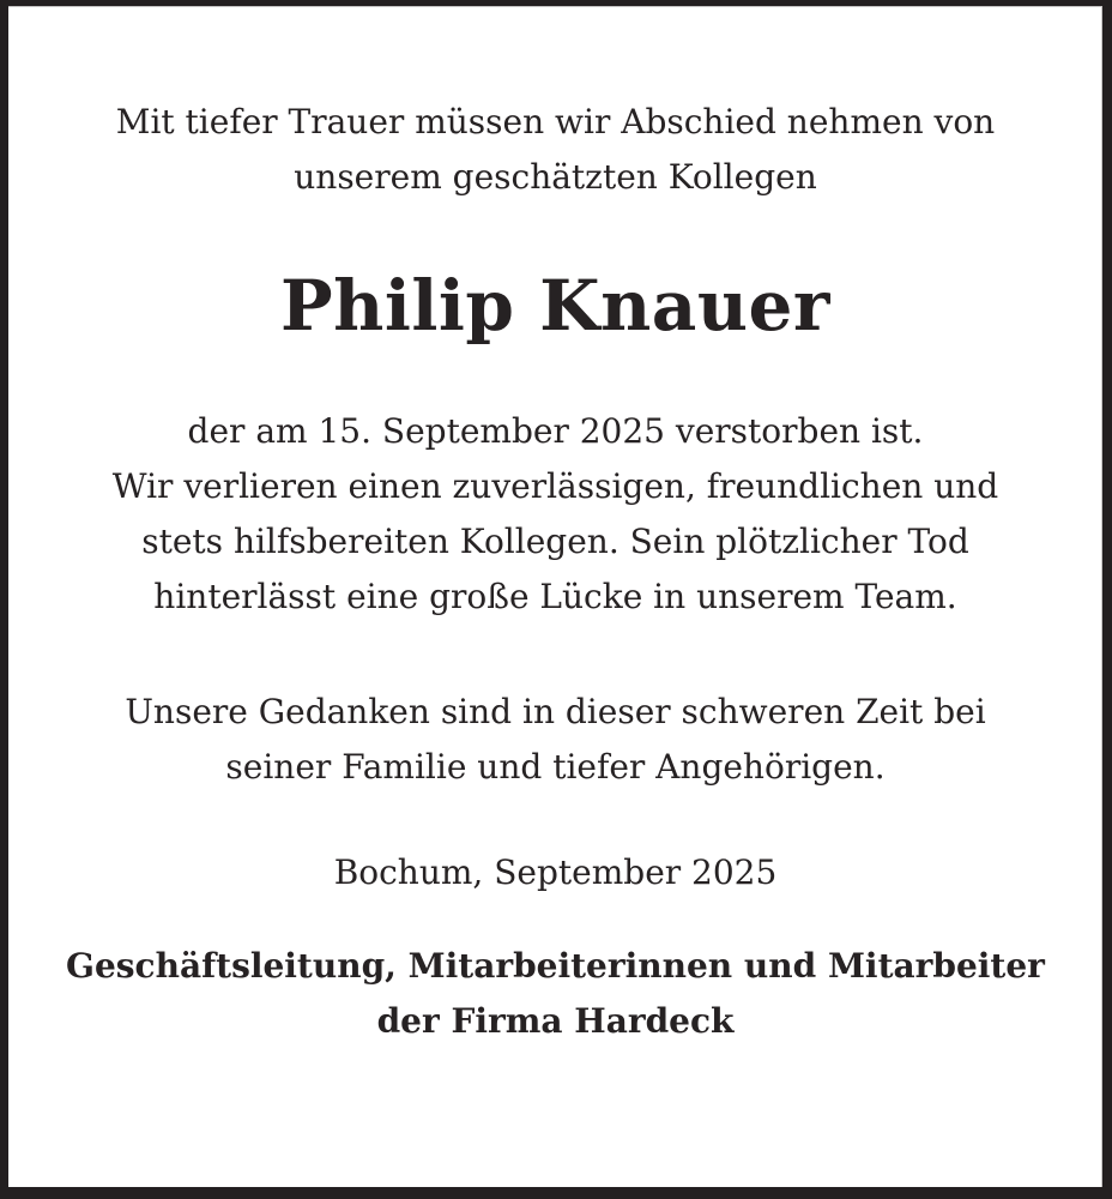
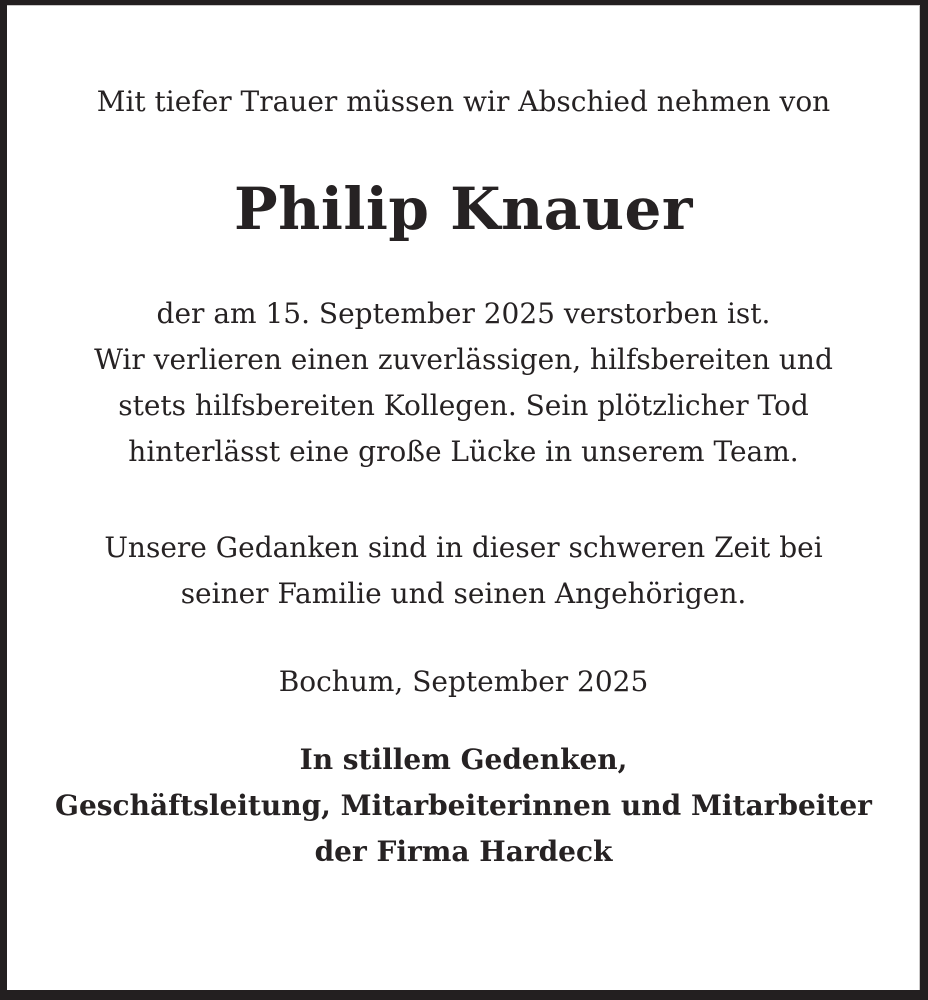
  Mit tiefer Trauer müssen wir Abschied nehmen von
- unserem geschätzten Kollegen
  Philip Knauer
  der am 15. September 2025 verstorben ist.
- Wir verlieren einen zuverlässigen, freundlichen und
+ Wir verlieren einen zuverlässigen, hilfsbereiten und
  stets hilfsbereiten Kollegen. Sein plötzlicher Tod
  hinterlässt eine große Lücke in unserem Team.
  Unsere Gedanken sind in dieser schweren Zeit bei
- seiner Familie und tiefer Angehörigen.
+ seiner Familie und seinen Angehörigen.
  Bochum, September 2025
+ In stillem Gedenken,
  Geschäftsleitung, Mitarbeiterinnen und Mitarbeiter
  der Firma Hardeck
